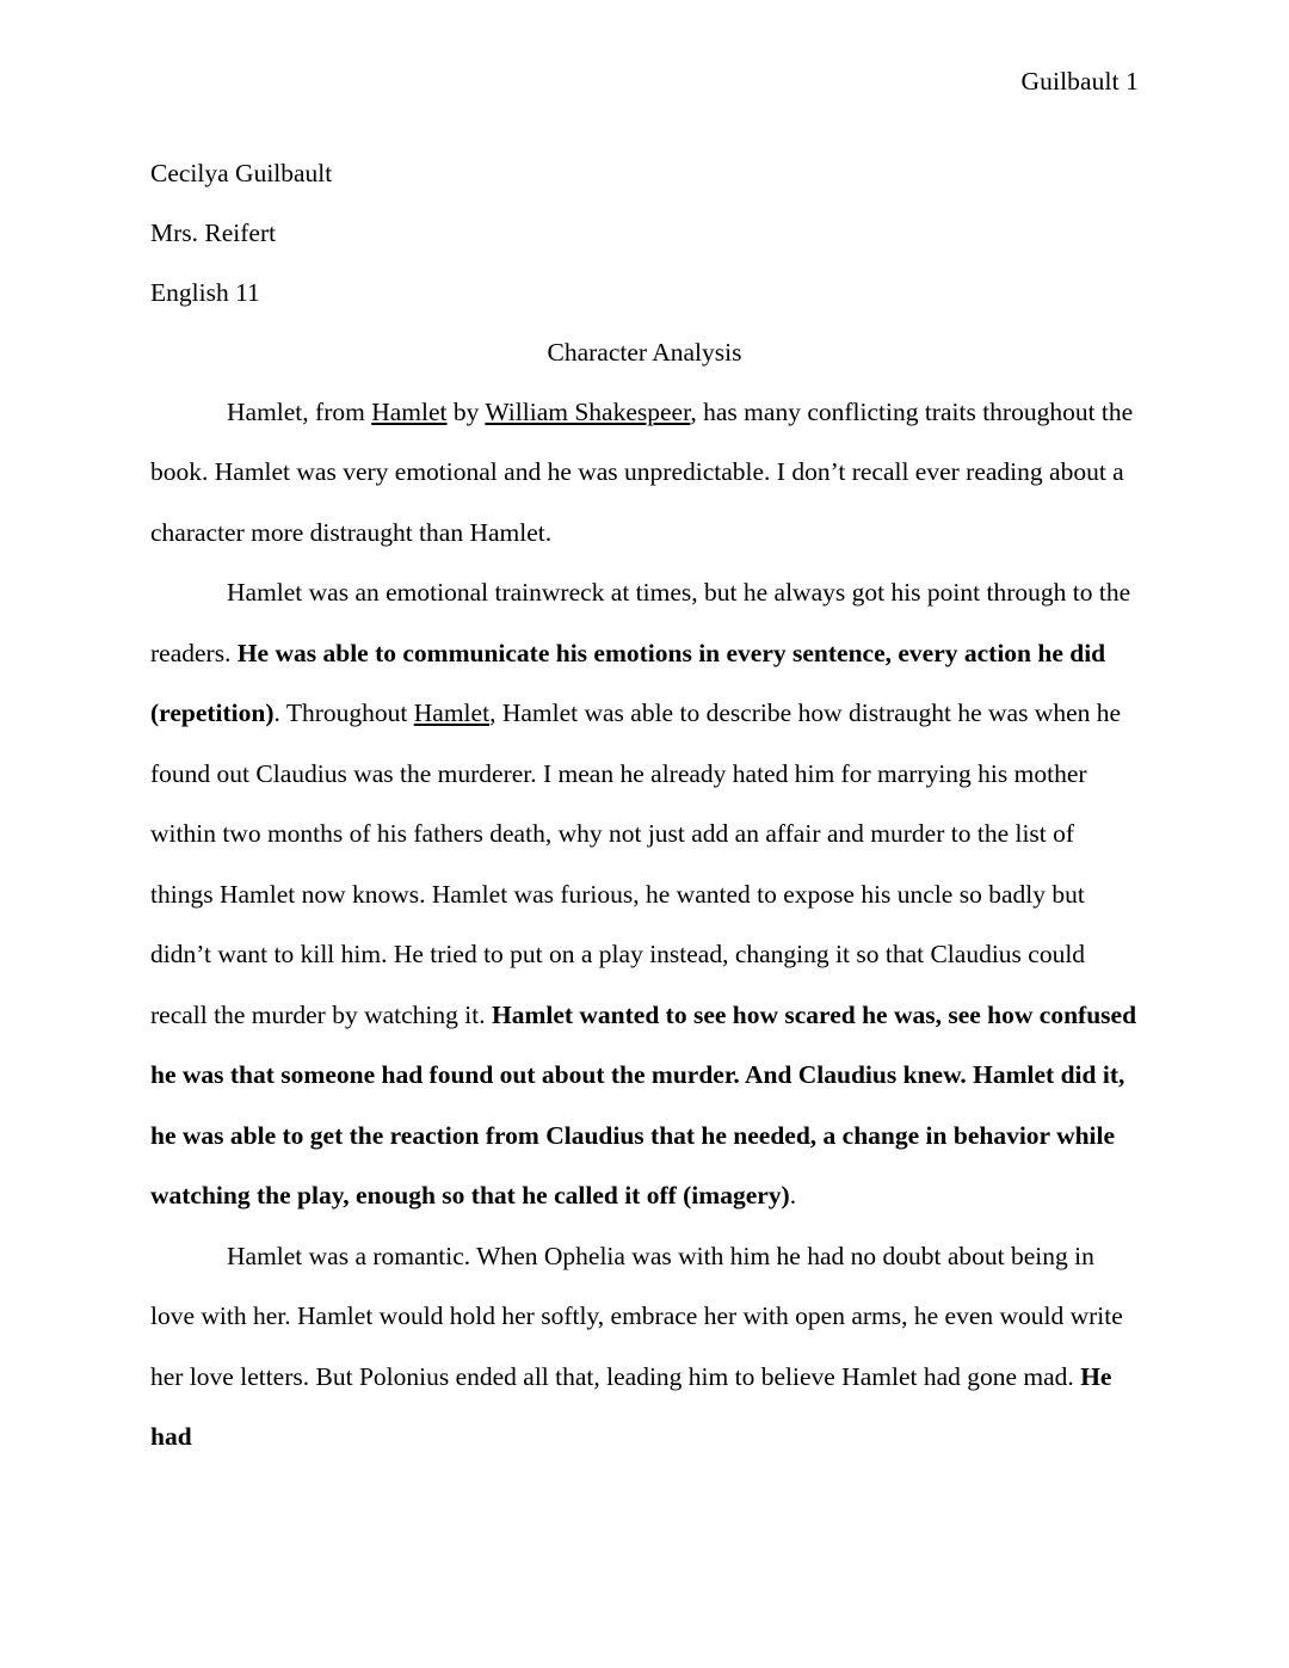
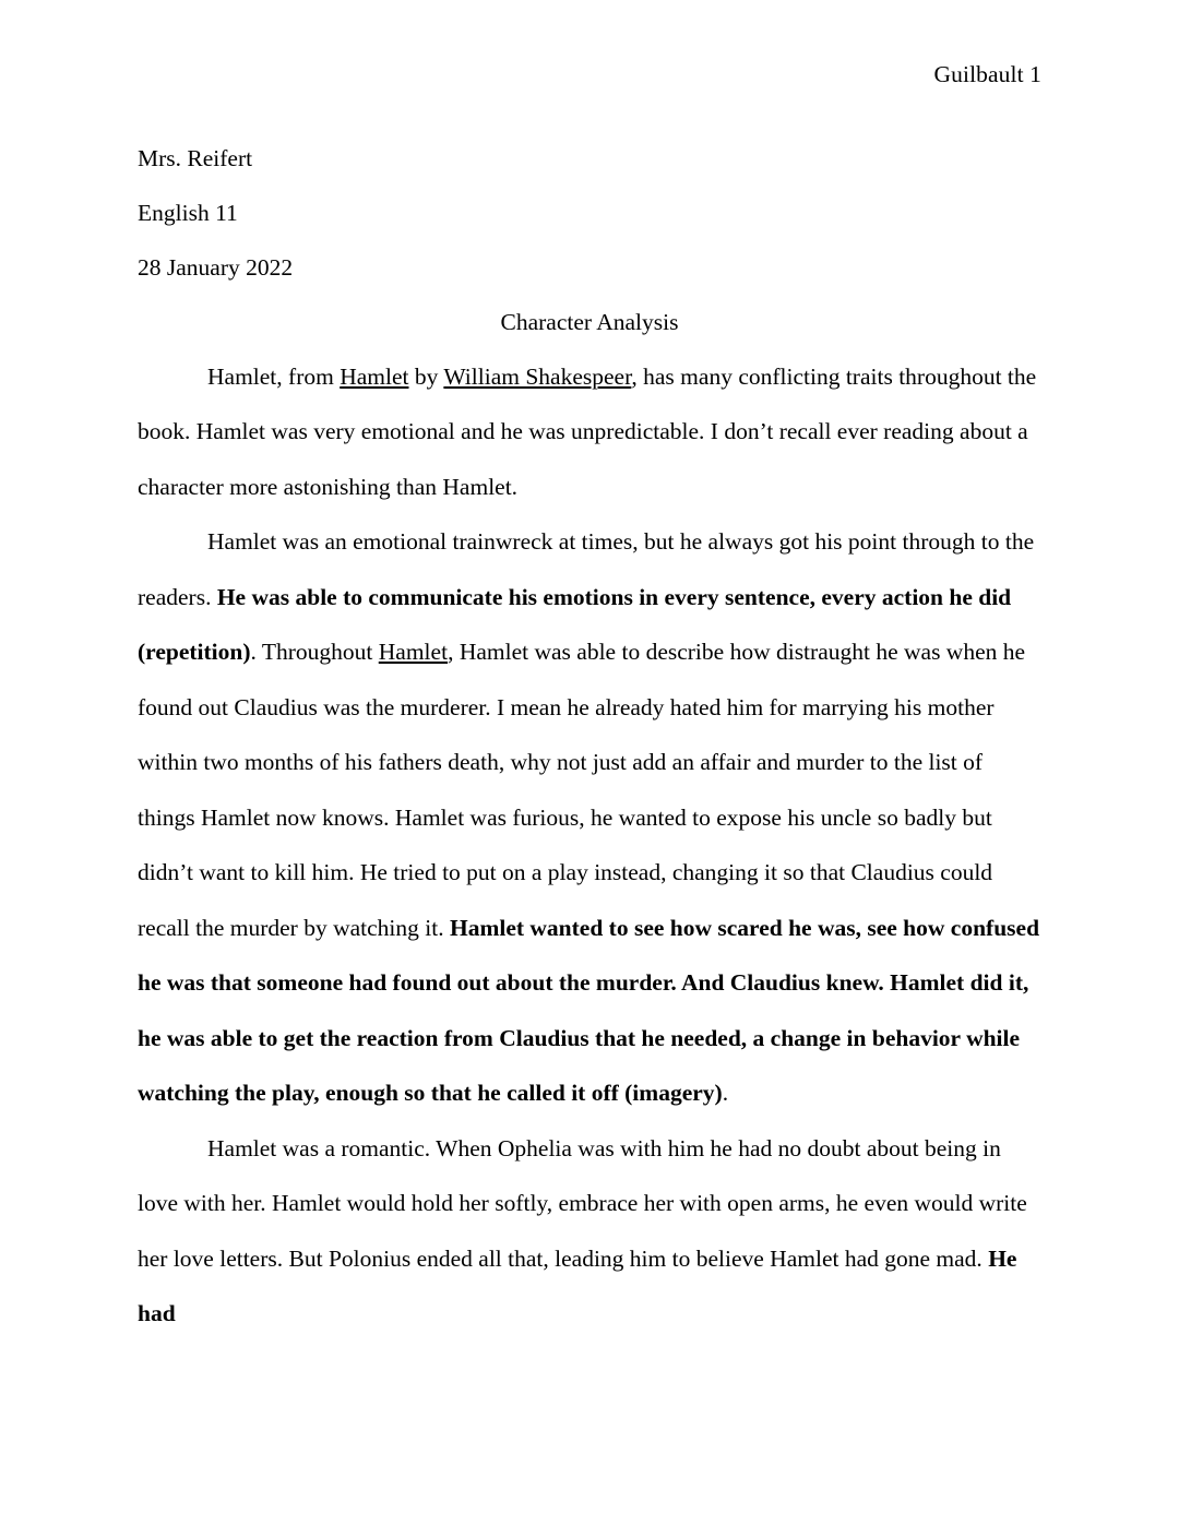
  Guilbault 1
- Cecilya Guilbault
  Mrs. Reifert
  English 11
+ 28 January 2022
  Character Analysis
- Hamlet, from Hamlet by William Shakespeer, has many conflicting traits throughout the book. Hamlet was very emotional and he was unpredictable. I don’t recall ever reading about a character more distraught than Hamlet.
+ Hamlet, from Hamlet by William Shakespeer, has many conflicting traits throughout the book. Hamlet was very emotional and he was unpredictable. I don’t recall ever reading about a character more astonishing than Hamlet.
  Hamlet was an emotional trainwreck at times, but he always got his point through to the readers. He was able to communicate his emotions in every sentence, every action he did (repetition). Throughout Hamlet, Hamlet was able to describe how distraught he was when he found out Claudius was the murderer. I mean he already hated him for marrying his mother within two months of his fathers death, why not just add an affair and murder to the list of things Hamlet now knows. Hamlet was furious, he wanted to expose his uncle so badly but didn’t want to kill him. He tried to put on a play instead, changing it so that Claudius could recall the murder by watching it. Hamlet wanted to see how scared he was, see how confused he was that someone had found out about the murder. And Claudius knew. Hamlet did it, he was able to get the reaction from Claudius that he needed, a change in behavior while watching the play, enough so that he called it off (imagery).
  Hamlet was a romantic. When Ophelia was with him he had no doubt about being in love with her. Hamlet would hold her softly, embrace her with open arms, he even would write her love letters. But Polonius ended all that, leading him to believe Hamlet had gone mad. He had
